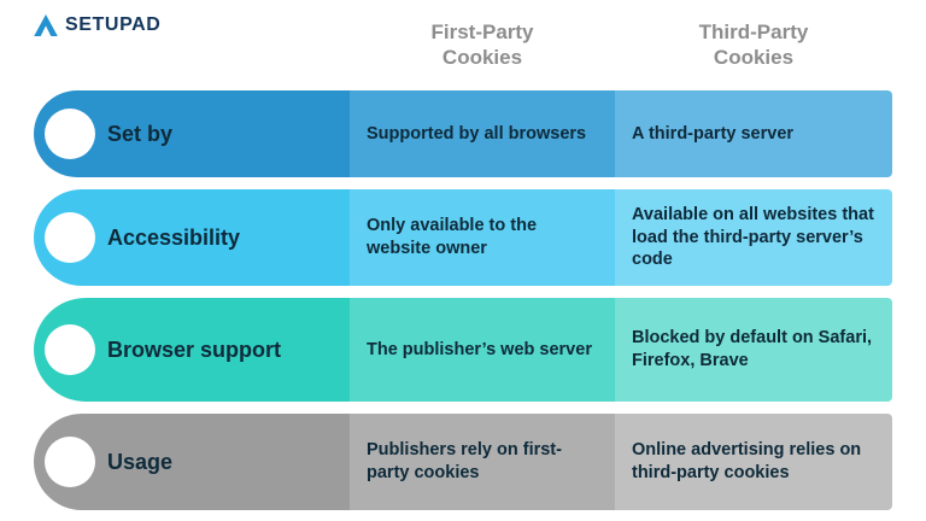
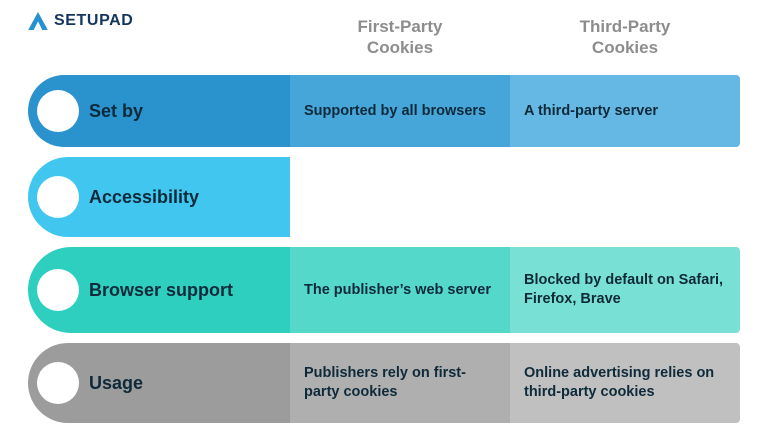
  SETUPAD
  First-Party
  Cookies
  Third-Party
  Cookies
  Set by
  Supported by all browsers
  A third-party server
  Accessibility
- Only available to the website owner
- Available on all websites that load the third-party server’s code
  Browser support
  The publisher’s web server
  Blocked by default on Safari, Firefox, Brave
  Usage
  Publishers rely on first-party cookies
  Online advertising relies on third-party cookies
